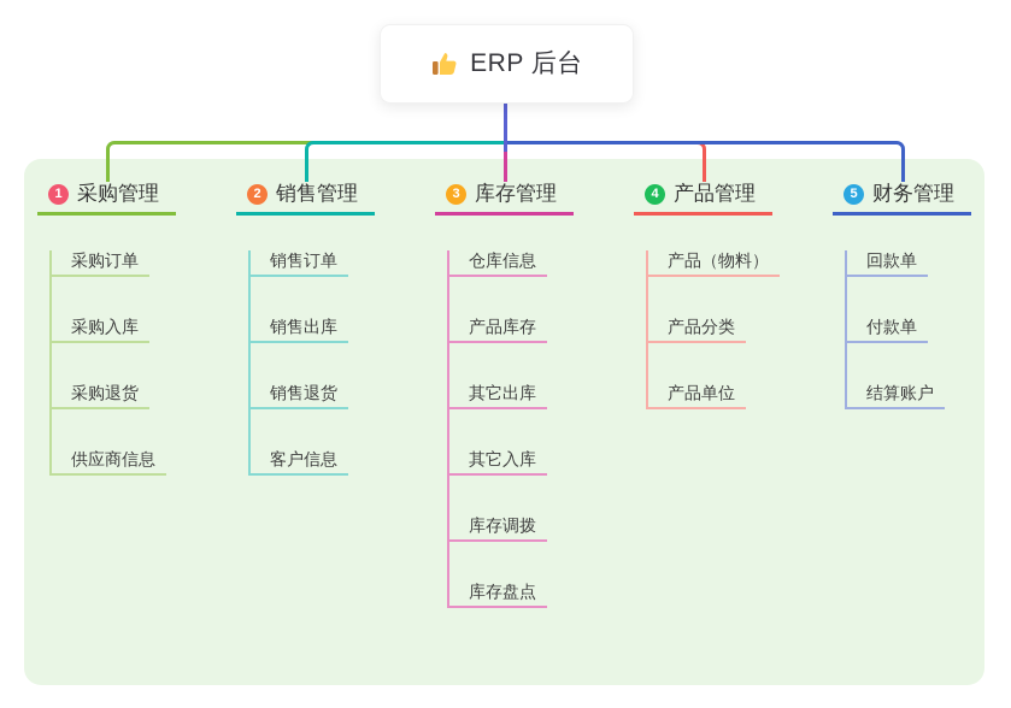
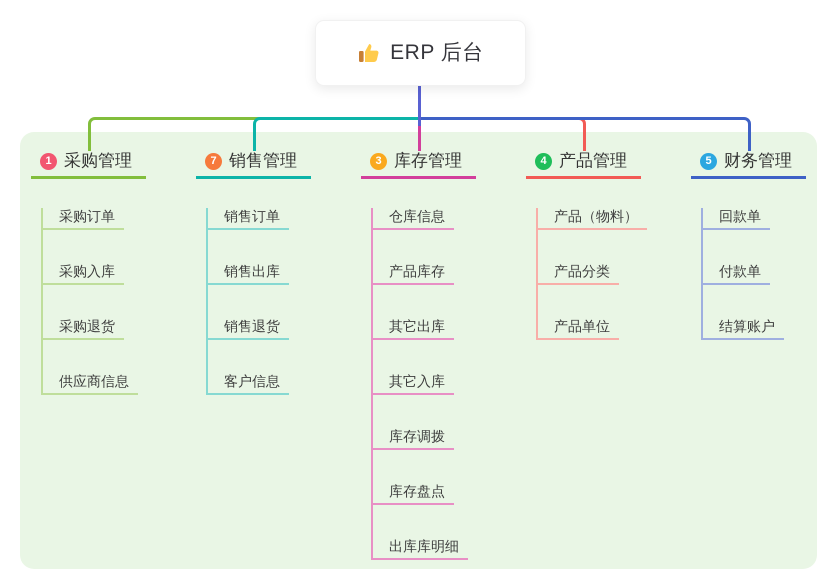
  1
  采购管理
  采购订单
  采购入库
  采购退货
  供应商信息
- 2
+ 7
  销售管理
  销售订单
  销售出库
  销售退货
  客户信息
  3
  库存管理
  仓库信息
  产品库存
  其它出库
  其它入库
  库存调拨
  库存盘点
+ 出库库明细
  4
  产品管理
  产品（物料）
  产品分类
  产品单位
  5
  财务管理
  回款单
  付款单
  结算账户
  ERP 后台
